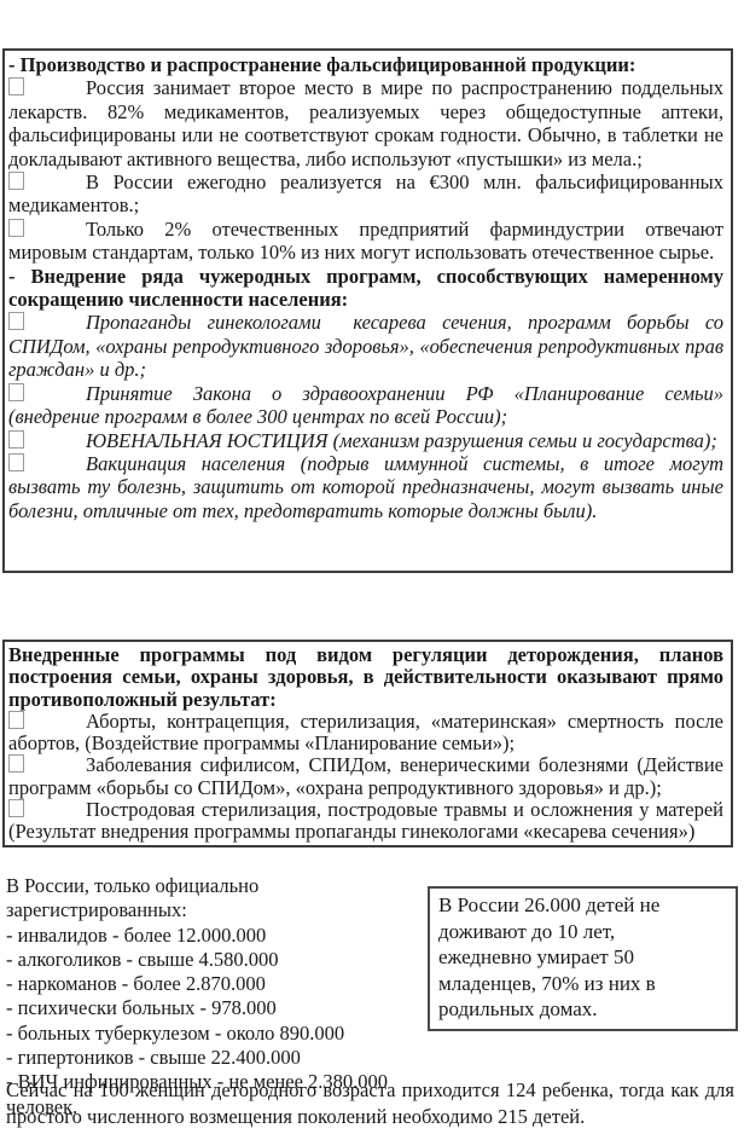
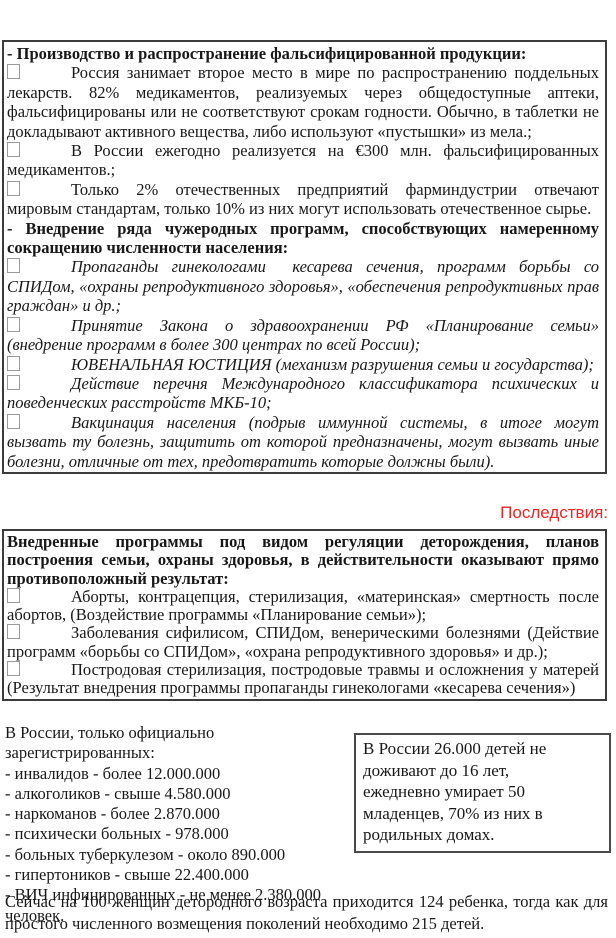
  - Производство и распространение фальсифицированной продукции:
  Россия занимает второе место в мире по распространению поддельных лекарств. 82% медикаментов, реализуемых через общедоступные аптеки, фальсифицированы или не соответствуют срокам годности. Обычно, в таблетки не докладывают активного вещества, либо используют «пустышки» из мела.;
  В России ежегодно реализуется на €300 млн. фальсифицированных медикаментов.;
  Только 2% отечественных предприятий фарминдустрии отвечают мировым стандартам, только 10% из них могут использовать отечественное сырье.
  - Внедрение ряда чужеродных программ, способствующих намеренному сокращению численности населения:
  Пропаганды гинекологами кесарева сечения, программ борьбы со СПИДом, «охраны репродуктивного здоровья», «обеспечения репродуктивных прав граждан» и др.;
  Принятие Закона о здравоохранении РФ «Планирование семьи» (внедрение программ в более 300 центрах по всей России);
  ЮВЕНАЛЬНАЯ ЮСТИЦИЯ (механизм разрушения семьи и государства);
+ Действие перечня Международного классификатора психических и поведенческих расстройств МКБ-10;
  Вакцинация населения (подрыв иммунной системы, в итоге могут вызвать ту болезнь, защитить от которой предназначены, могут вызвать иные болезни, отличные от тех, предотвратить которые должны были).
+ Последствия:
  Внедренные программы под видом регуляции деторождения, планов построения семьи, охраны здоровья, в действительности оказывают прямо противоположный результат:
  Аборты, контрацепция, стерилизация, «материнская» смертность после абортов, (Воздействие программы «Планирование семьи»);
  Заболевания сифилисом, СПИДом, венерическими болезнями (Действие программ «борьбы со СПИДом», «охрана репродуктивного здоровья» и др.);
  Постродовая стерилизация, постродовые травмы и осложнения у матерей (Результат внедрения программы пропаганды гинекологами «кесарева сечения»)
  В России, только официально зарегистрированных:
  - инвалидов - более 12.000.000
  - алкоголиков - свыше 4.580.000
  - наркоманов - более 2.870.000
  - психически больных - 978.000
  - больных туберкулезом - около 890.000
  - гипертоников - свыше 22.400.000
  - ВИЧ инфицированных - не менее 2.380.000 человек.
  В России 26.000 детей не
- доживают до 10 лет,
+ доживают до 16 лет,
  ежедневно умирает 50
  младенцев, 70% из них в
  родильных домах.
  Сейчас на 100 женщин детородного возраста приходится 124 ребенка, тогда как для простого численного возмещения поколений необходимо 215 детей.
